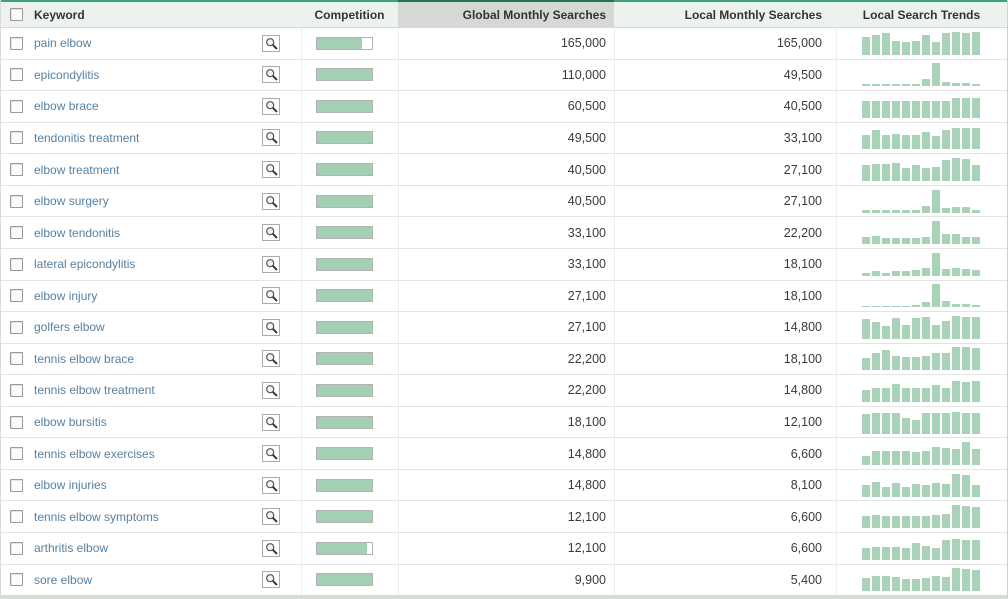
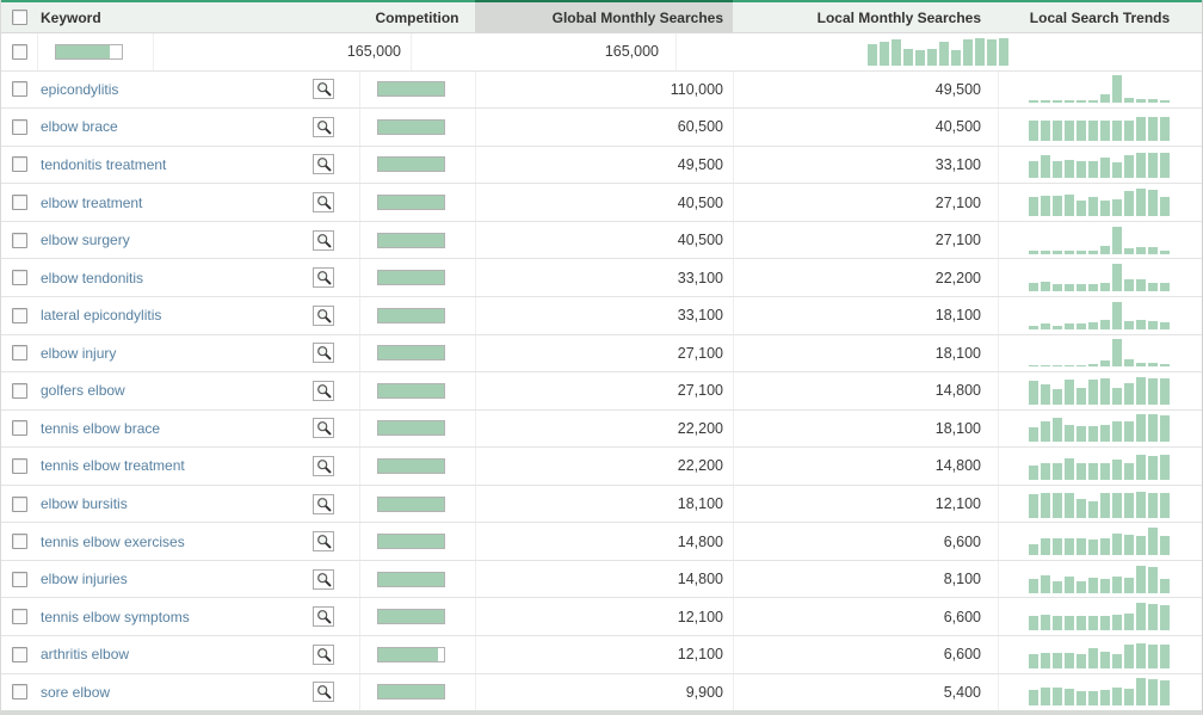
  Keyword
  Competition
  Global Monthly Searches
  Local Monthly Searches
  Local Search Trends
- pain elbow
  165,000
  165,000
  epicondylitis
  110,000
  49,500
  elbow brace
  60,500
  40,500
  tendonitis treatment
  49,500
  33,100
  elbow treatment
  40,500
  27,100
  elbow surgery
  40,500
  27,100
  elbow tendonitis
  33,100
  22,200
  lateral epicondylitis
  33,100
  18,100
  elbow injury
  27,100
  18,100
  golfers elbow
  27,100
  14,800
  tennis elbow brace
  22,200
  18,100
  tennis elbow treatment
  22,200
  14,800
  elbow bursitis
  18,100
  12,100
  tennis elbow exercises
  14,800
  6,600
  elbow injuries
  14,800
  8,100
  tennis elbow symptoms
  12,100
  6,600
  arthritis elbow
  12,100
  6,600
  sore elbow
  9,900
  5,400
